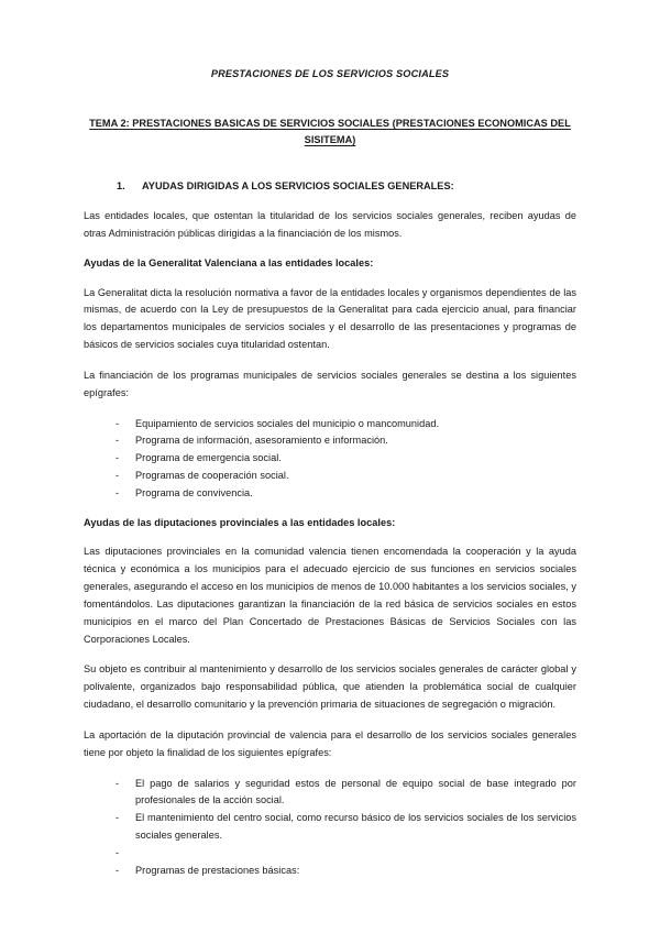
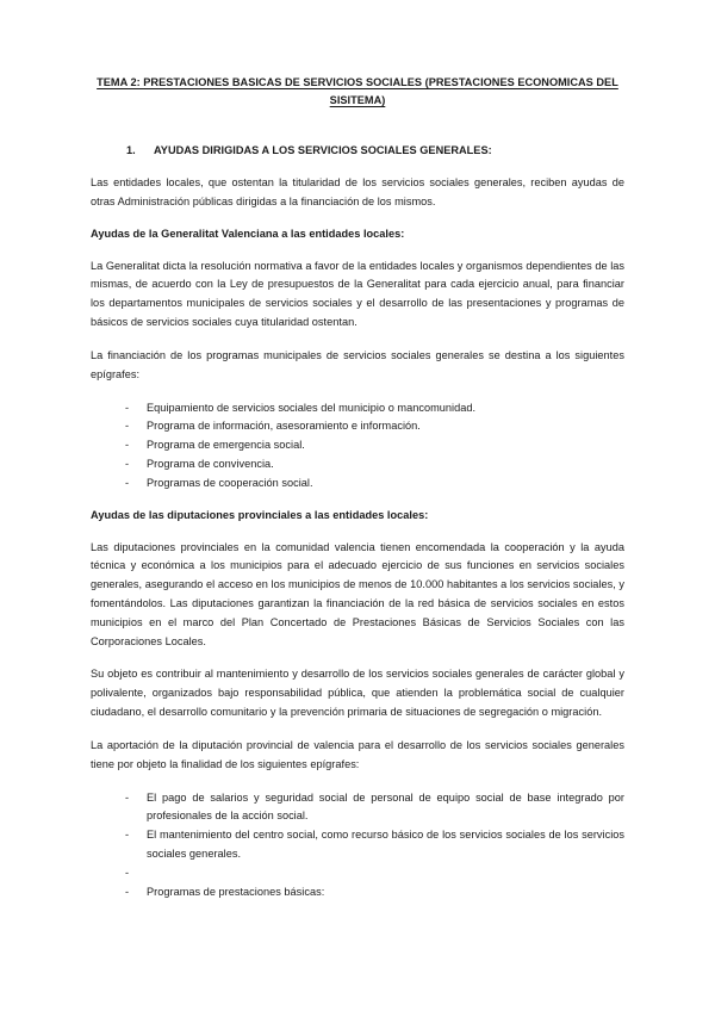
- PRESTACIONES DE LOS SERVICIOS SOCIALES
  TEMA 2: PRESTACIONES BASICAS DE SERVICIOS SOCIALES (PRESTACIONES ECONOMICAS DEL SISITEMA)
  1.
  AYUDAS DIRIGIDAS A LOS SERVICIOS SOCIALES GENERALES:
  Las entidades locales, que ostentan la titularidad de los servicios sociales generales, reciben ayudas de otras Administración públicas dirigidas a la financiación de los mismos.
  Ayudas de la Generalitat Valenciana a las entidades locales:
  La Generalitat dicta la resolución normativa a favor de la entidades locales y organismos dependientes de las mismas, de acuerdo con la Ley de presupuestos de la Generalitat para cada ejercicio anual, para financiar los departamentos municipales de servicios sociales y el desarrollo de las presentaciones y programas de básicos de servicios sociales cuya titularidad ostentan.
  La financiación de los programas municipales de servicios sociales generales se destina a los siguientes epígrafes:
  -
  Equipamiento de servicios sociales del municipio o mancomunidad.
  -
  Programa de información, asesoramiento e información.
  -
  Programa de emergencia social.
  -
- Programas de cooperación social.
+ Programa de convivencia.
  -
- Programa de convivencia.
+ Programas de cooperación social.
  Ayudas de las diputaciones provinciales a las entidades locales:
  Las diputaciones provinciales en la comunidad valencia tienen encomendada la cooperación y la ayuda técnica y económica a los municipios para el adecuado ejercicio de sus funciones en servicios sociales generales, asegurando el acceso en los municipios de menos de 10.000 habitantes a los servicios sociales, y fomentándolos. Las diputaciones garantizan la financiación de la red básica de servicios sociales en estos municipios en el marco del Plan Concertado de Prestaciones Básicas de Servicios Sociales con las Corporaciones Locales.
  Su objeto es contribuir al mantenimiento y desarrollo de los servicios sociales generales de carácter global y polivalente, organizados bajo responsabilidad pública, que atienden la problemática social de cualquier ciudadano, el desarrollo comunitario y la prevención primaria de situaciones de segregación o migración.
  La aportación de la diputación provincial de valencia para el desarrollo de los servicios sociales generales tiene por objeto la finalidad de los siguientes epígrafes:
  -
- El pago de salarios y seguridad estos de personal de equipo social de base integrado por profesionales de la acción social.
+ El pago de salarios y seguridad social de personal de equipo social de base integrado por profesionales de la acción social.
  -
  El mantenimiento del centro social, como recurso básico de los servicios sociales de los servicios sociales generales.
  -
  -
  Programas de prestaciones básicas:
